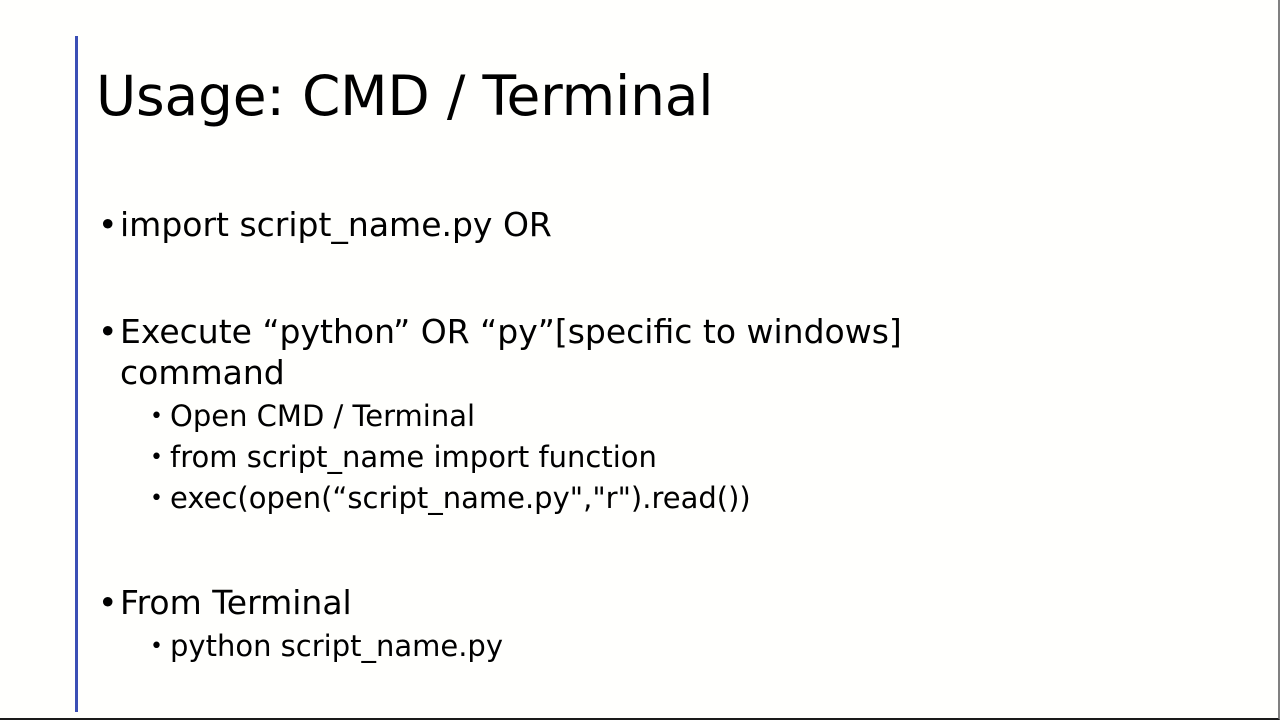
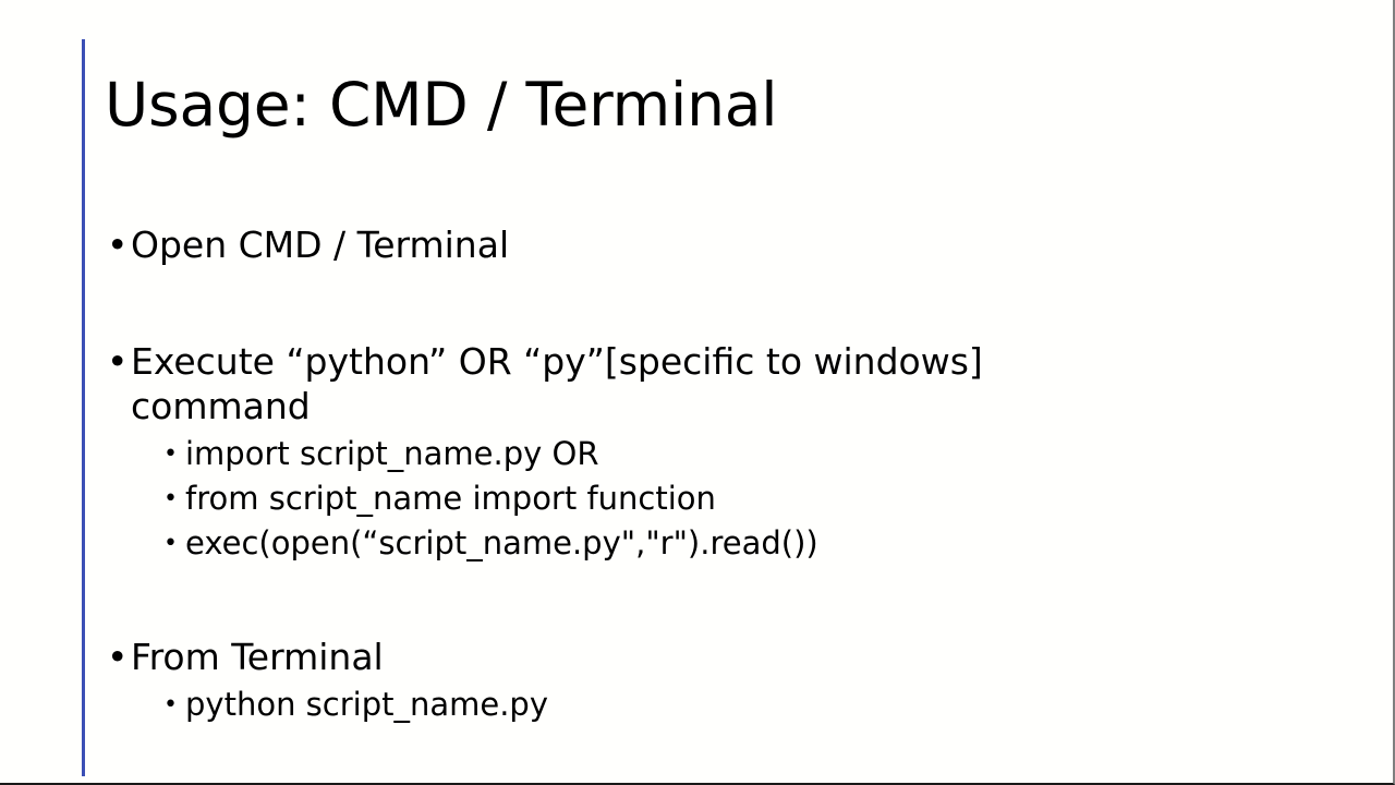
  Usage: CMD / Terminal
  •
- import script_name.py OR
+ Open CMD / Terminal
  •
  Execute “python” OR “py”[specific to windows] command
  •
- Open CMD / Terminal
+ import script_name.py OR
  •
  from script_name import function
  •
  exec(open(“script_name.py","r").read())
  •
  From Terminal
  •
  python script_name.py
